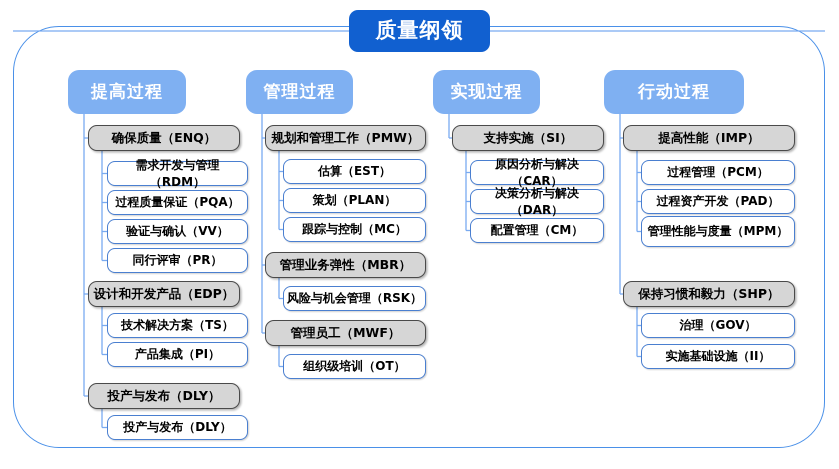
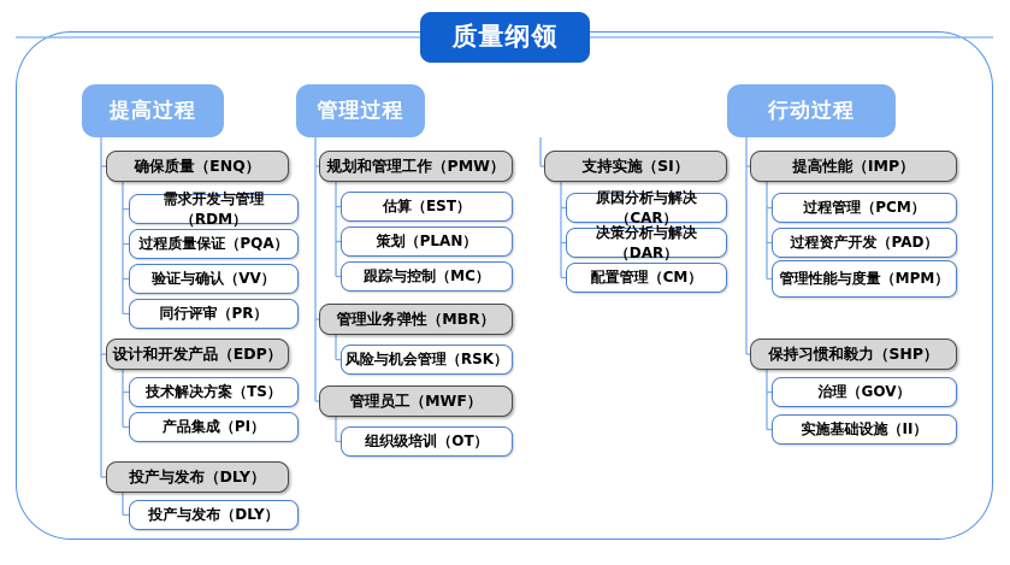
  提高过程
  管理过程
- 实现过程
  行动过程
  质量纲领
  确保质量（ENQ）
  需求开发与管理（RDM）
  过程质量保证（PQA）
  验证与确认（VV）
  同行评审（PR）
  设计和开发产品（EDP）
  技术解决方案（TS）
  产品集成（PI）
  投产与发布（DLY）
  投产与发布（DLY）
  规划和管理工作（PMW）
  估算（EST）
  策划（PLAN）
  跟踪与控制（MC）
  管理业务弹性（MBR）
  风险与机会管理（RSK）
  管理员工（MWF）
  组织级培训（OT）
  支持实施（SI）
  原因分析与解决（CAR）
  决策分析与解决（DAR）
  配置管理（CM）
  提高性能（IMP）
  过程管理（PCM）
  过程资产开发（PAD）
  管理性能与度量
  （MPM）
  保持习惯和毅力（SHP）
  治理（GOV）
  实施基础设施（II）
